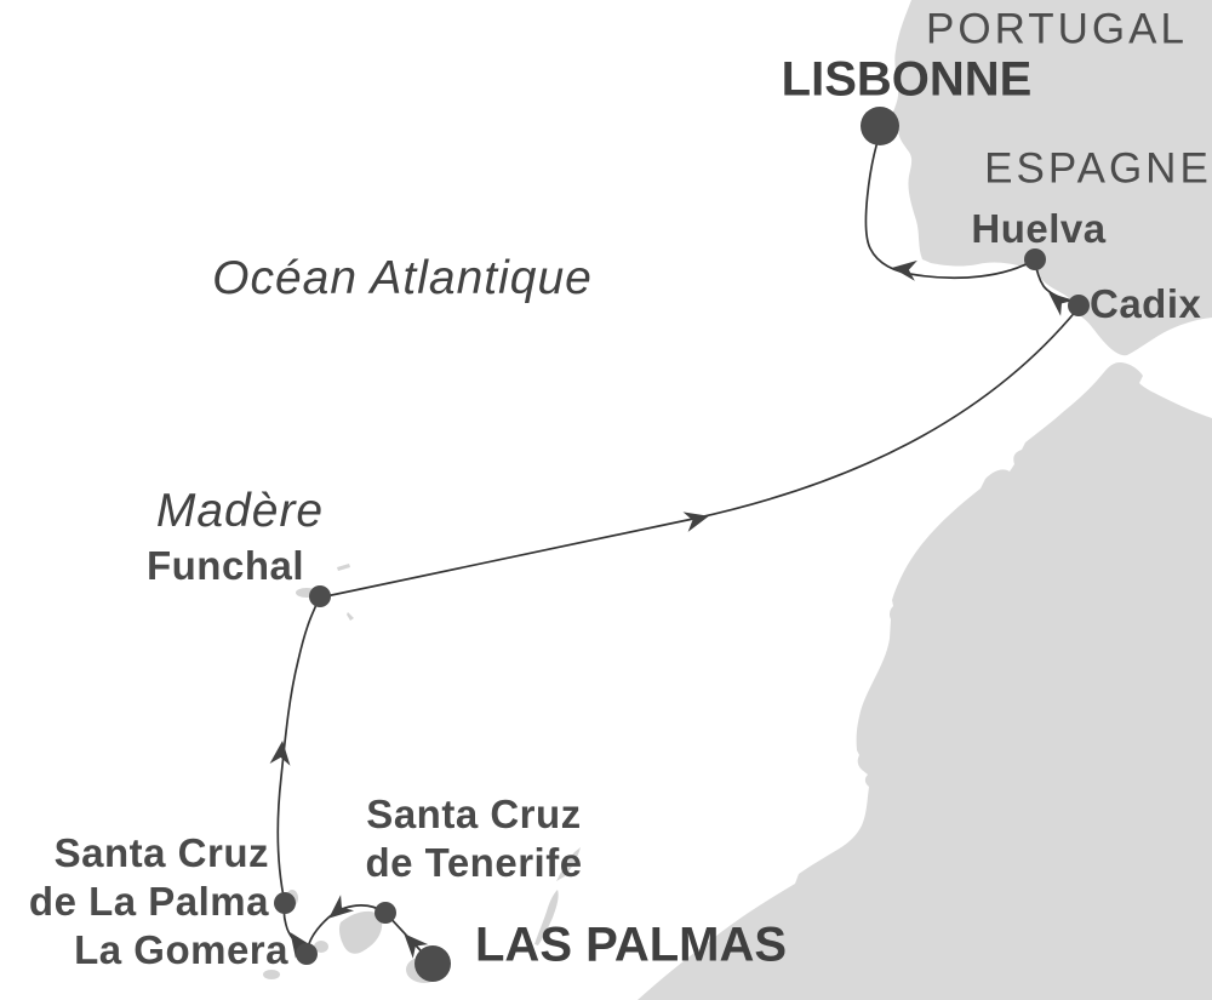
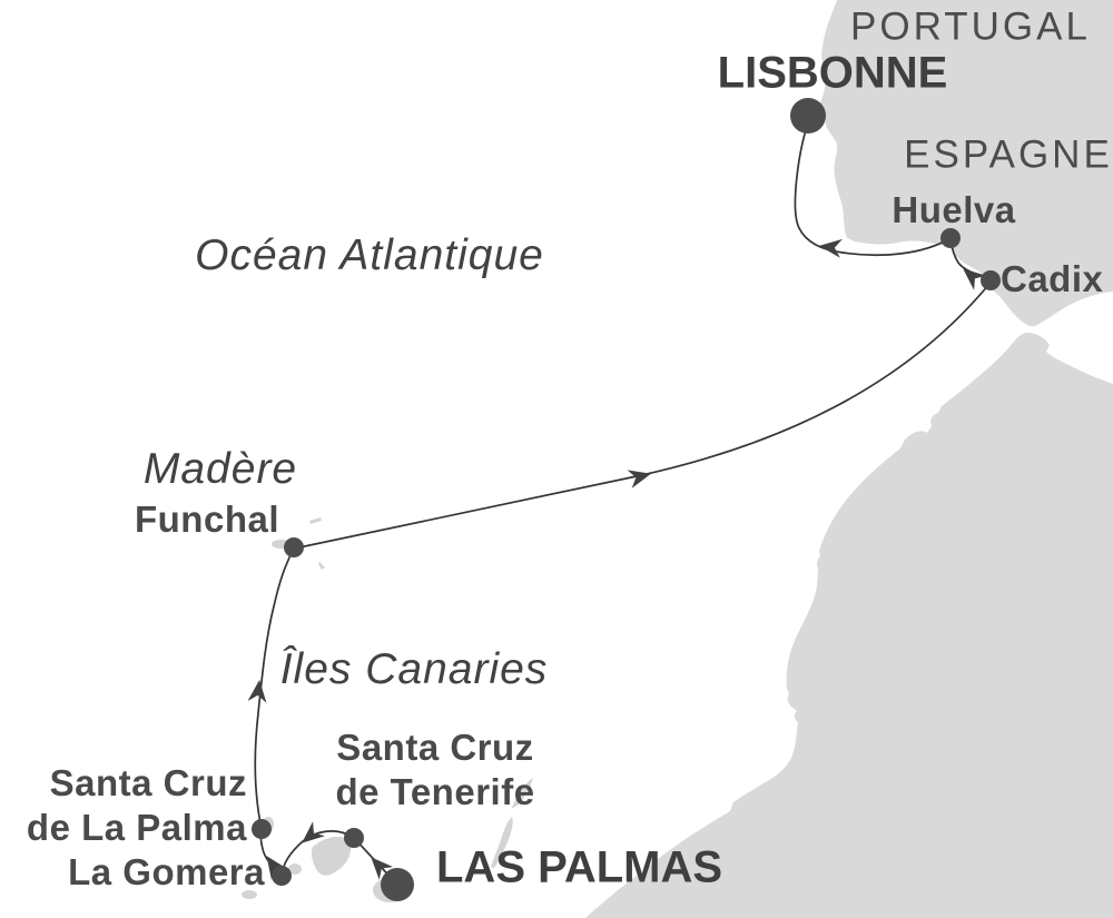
  PORTUGAL
  ESPAGNE
  Océan Atlantique
  Madère
+ Îles Canaries
  LAS PALMAS
  Santa Cruz
  de Tenerife
  La Gomera
  Santa Cruz
  de La Palma
  Funchal
  Cadix
  Huelva
  LISBONNE
